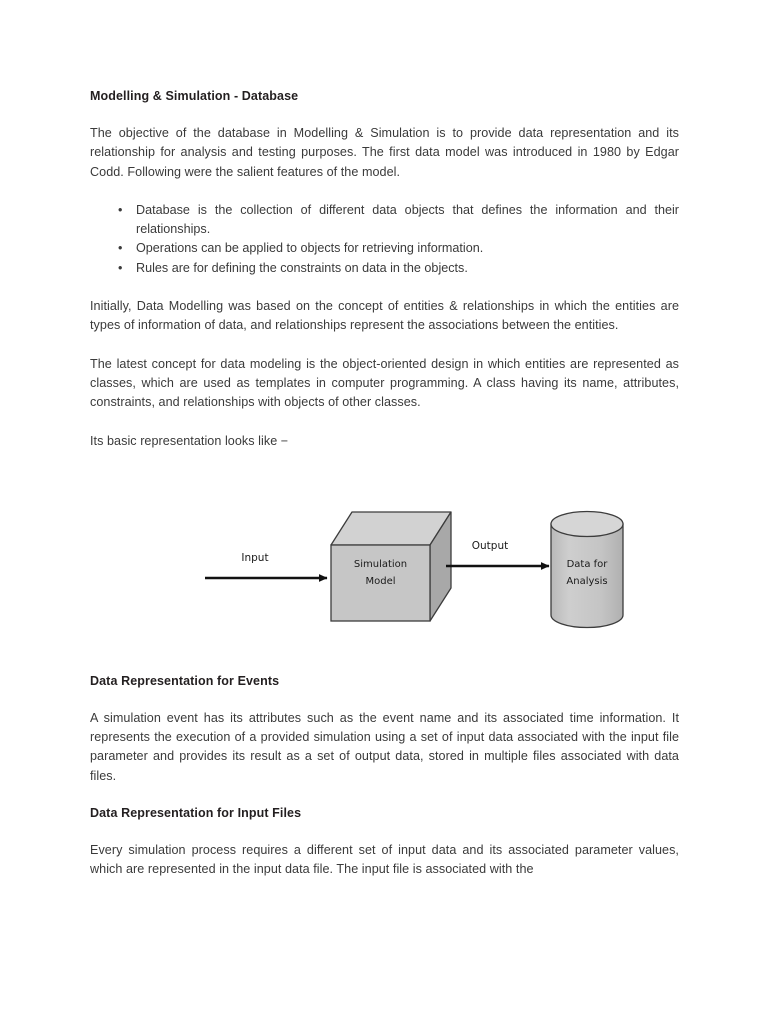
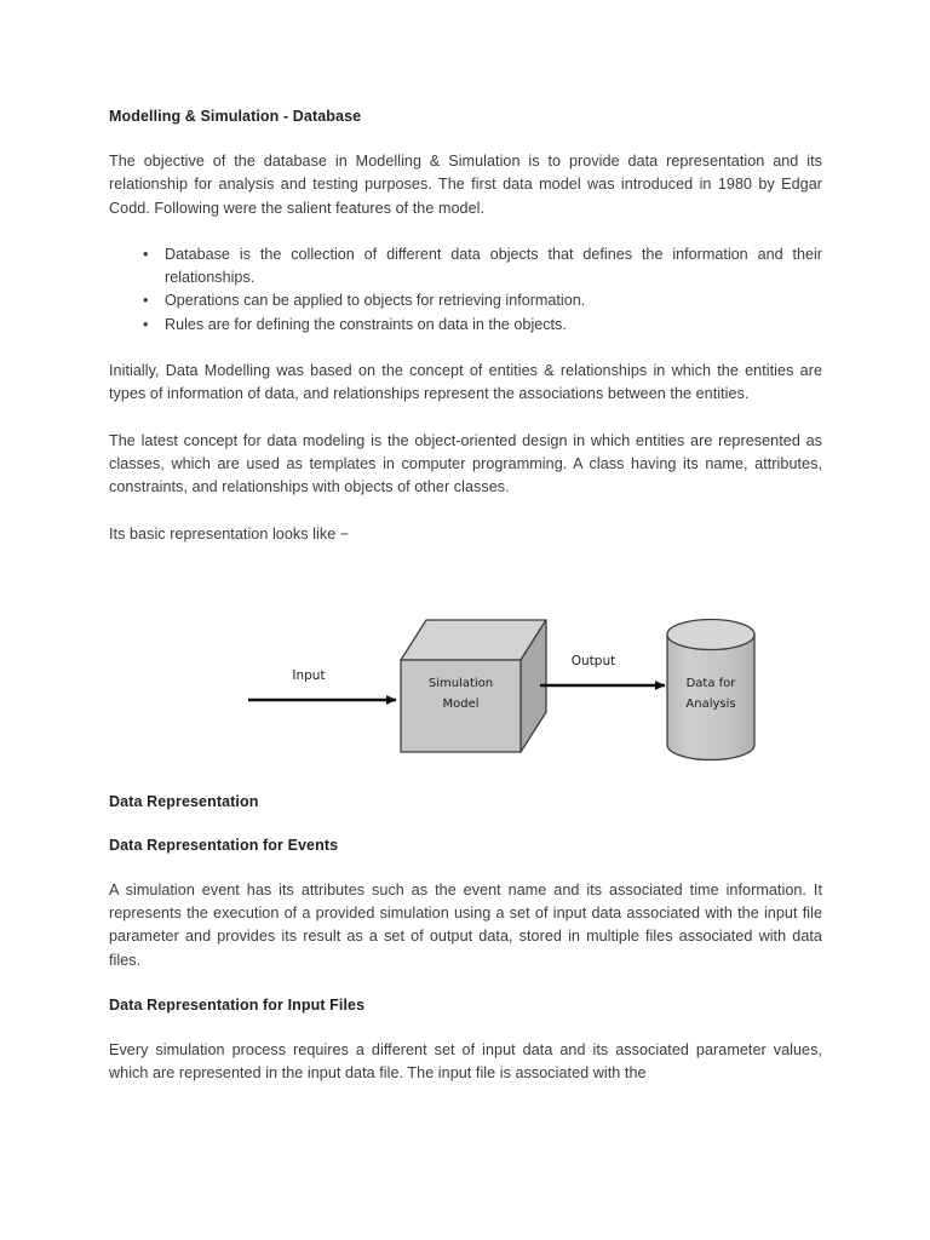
  Modelling & Simulation - Database
  The objective of the database in Modelling & Simulation is to provide data representation and its relationship for analysis and testing purposes. The first data model was introduced in 1980 by Edgar Codd. Following were the salient features of the model.
  •
  Database is the collection of different data objects that defines the information and their relationships.
  •
  Operations can be applied to objects for retrieving information.
  •
  Rules are for defining the constraints on data in the objects.
  Initially, Data Modelling was based on the concept of entities & relationships in which the entities are types of information of data, and relationships represent the associations between the entities.
  The latest concept for data modeling is the object-oriented design in which entities are represented as classes, which are used as templates in computer programming. A class having its name, attributes, constraints, and relationships with objects of other classes.
  Its basic representation looks like −
+ Data Representation
  Data Representation for Events
  A simulation event has its attributes such as the event name and its associated time information. It represents the execution of a provided simulation using a set of input data associated with the input file parameter and provides its result as a set of output data, stored in multiple files associated with data files.
  Data Representation for Input Files
  Every simulation process requires a different set of input data and its associated parameter values, which are represented in the input data file. The input file is associated with the
  Input
  Simulation
  Model
  Output
  Data for
  Analysis
